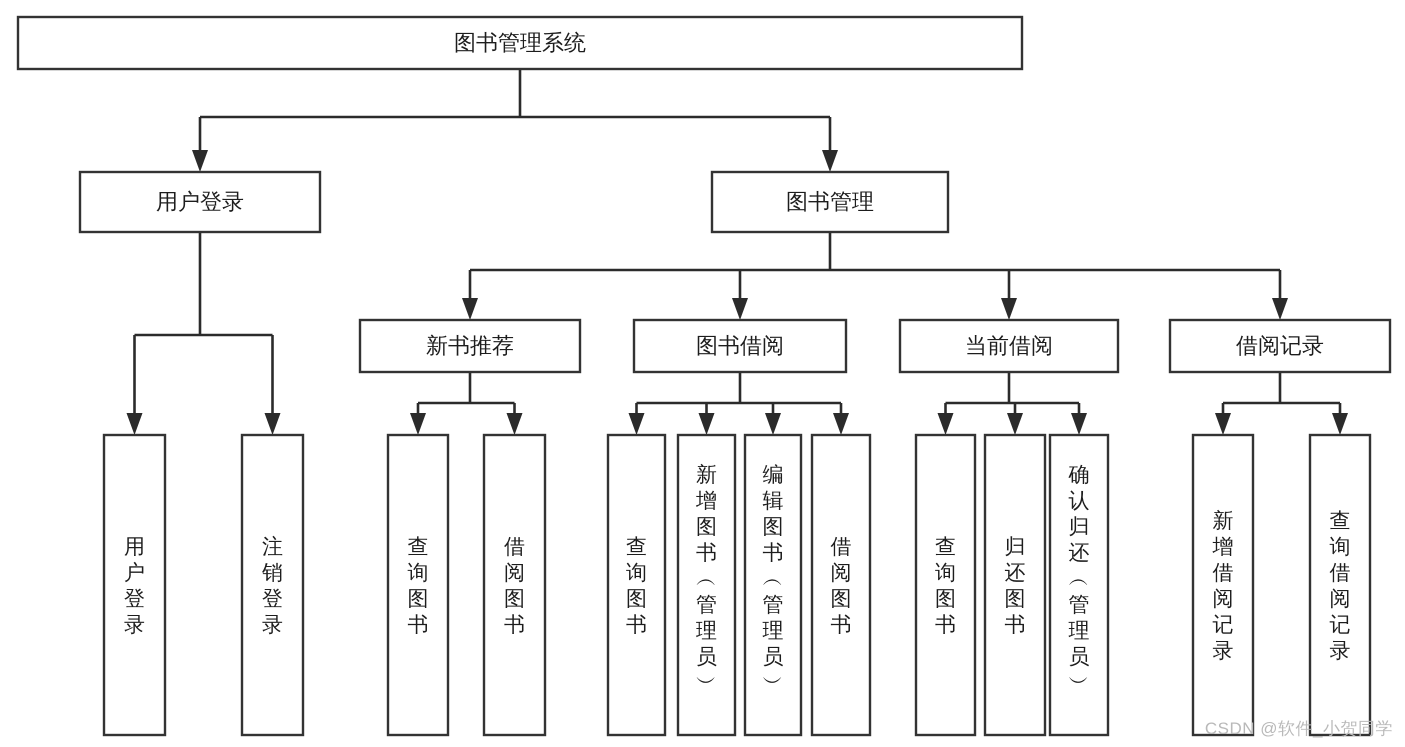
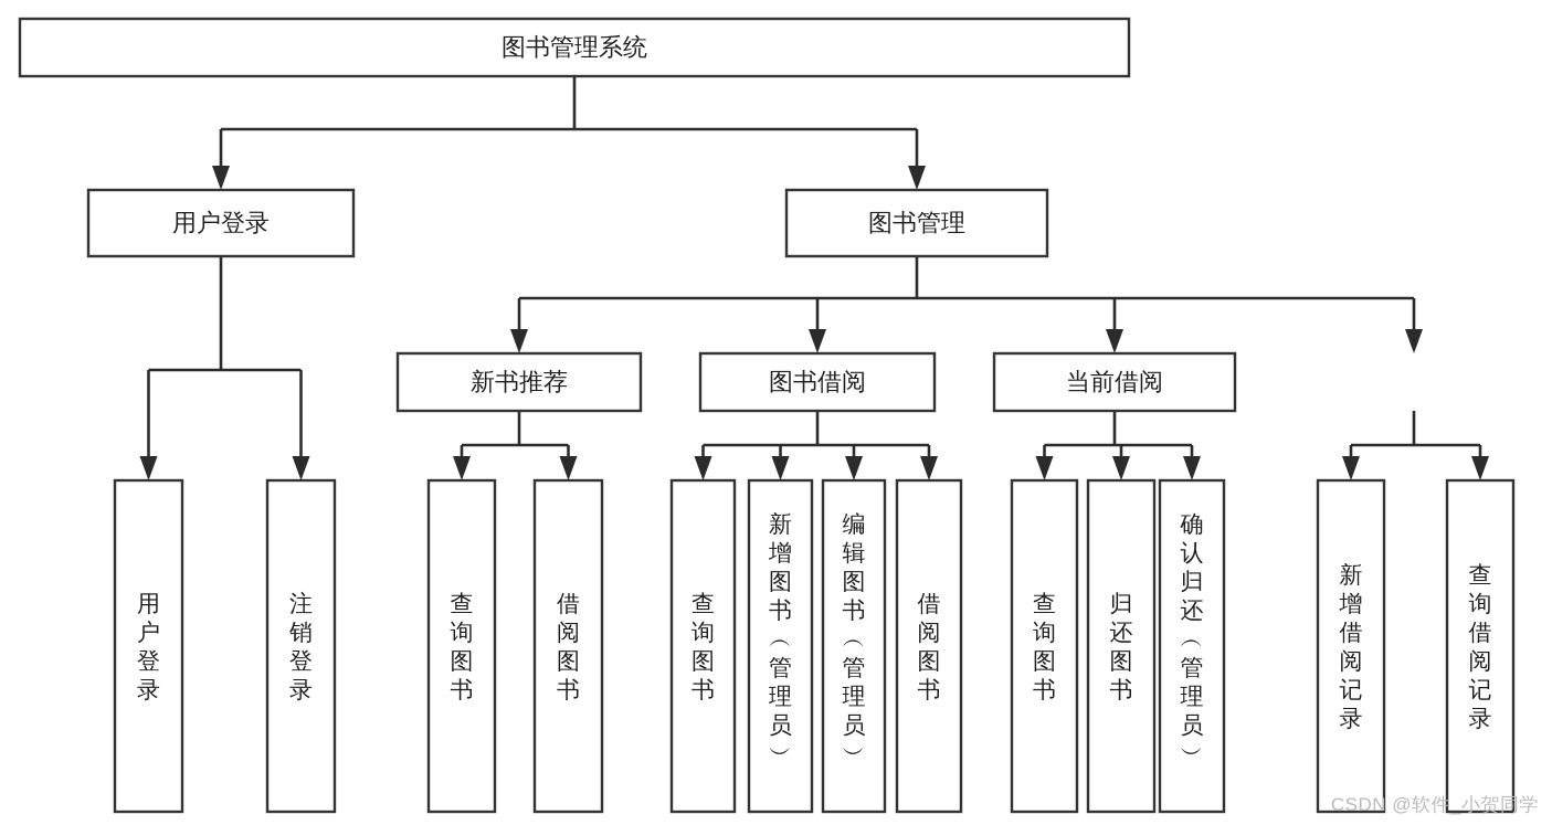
  图书管理系统
  用户登录
  图书管理
  新书推荐
  图书借阅
  当前借阅
- 借阅记录
  用户登录
  注销登录
  查询图书
  借阅图书
  查询图书
  新增图书 ︵ 管理员 ︶
  编辑图书 ︵ 管理员 ︶
  借阅图书
  查询图书
  归还图书
  确认归还 ︵ 管理员 ︶
  新增借阅记录
  查询借阅记录
  CSDN @软件_小贺同学
